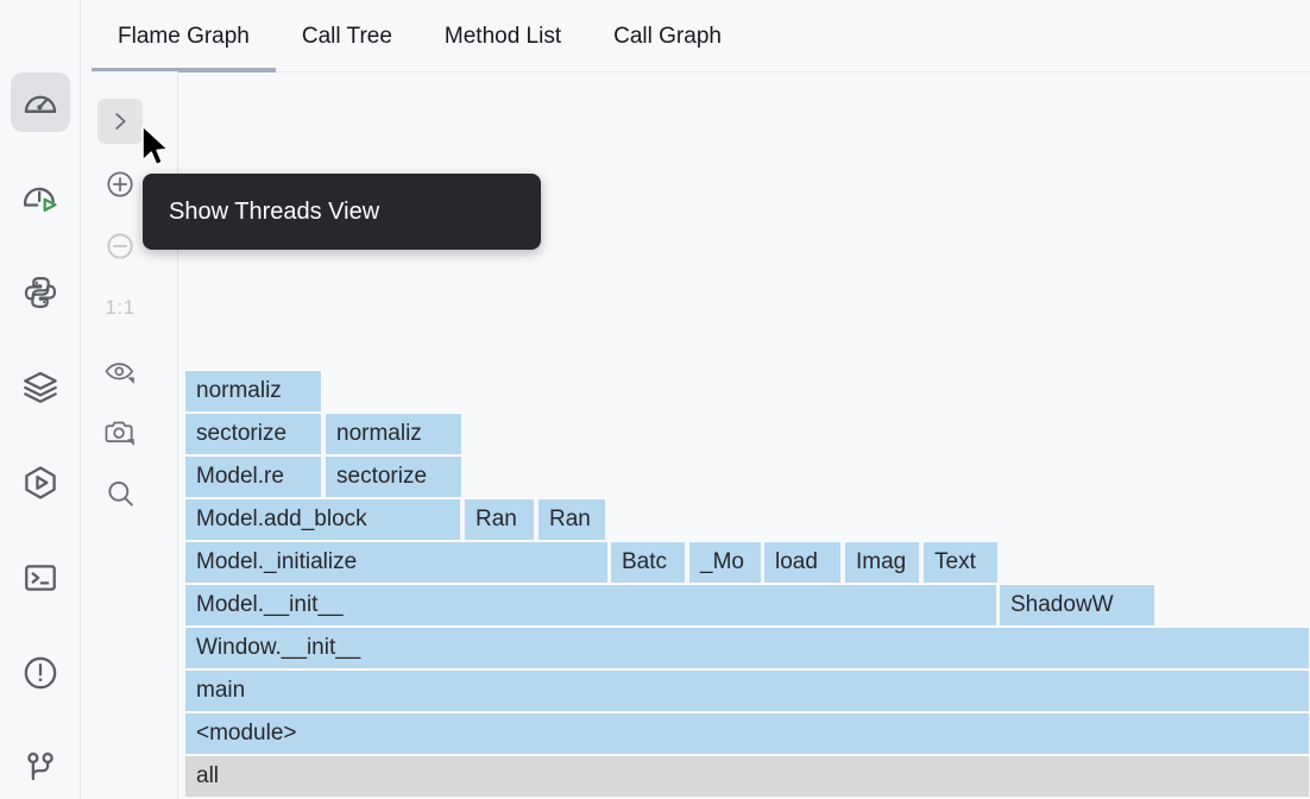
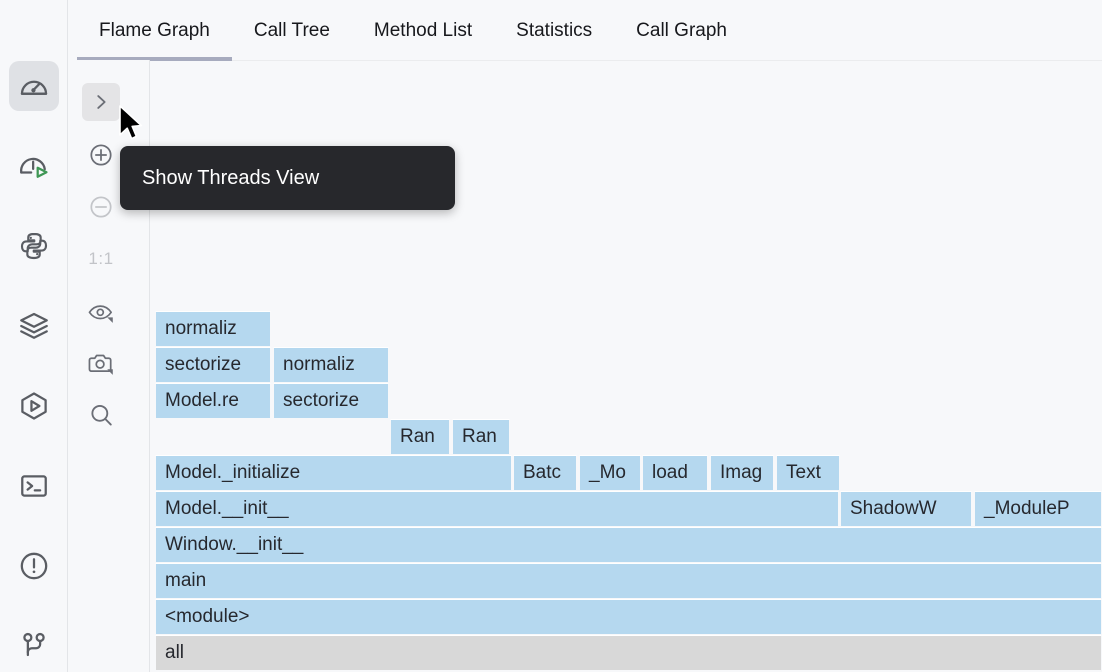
  Flame Graph
  Call Tree
  Method List
+ Statistics
  Call Graph
  1:1
  all
  <module>
  main
  Window.__init__
  Model.__init__
  ShadowW
+ _ModuleP
  Model._initialize
  Batc
  _Mo
  load
  Imag
  Text
- Model.add_block
  Ran
  Ran
  Model.re
  sectorize
  sectorize
  normaliz
  normaliz
  Show Threads View
